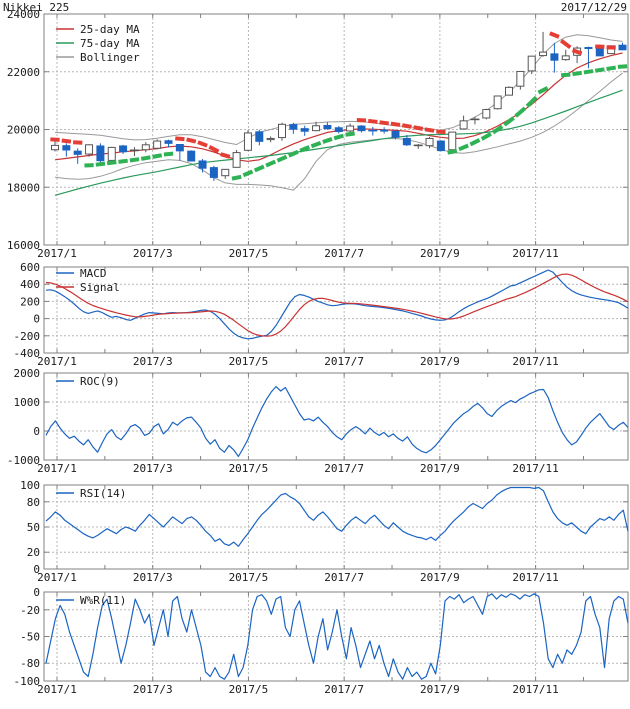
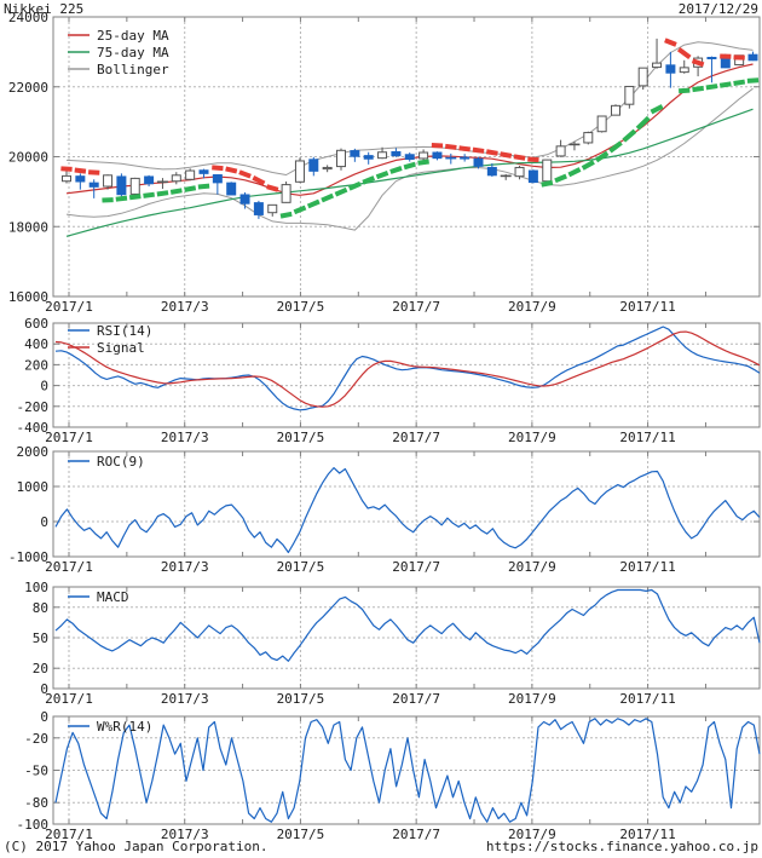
  Nikkei 225
  2017/12/29
  24000
  22000
  20000
  18000
  16000
  2017/1
  2017/3
  2017/5
  2017/7
  2017/9
  2017/11
  25-day MA
  75-day MA
  Bollinger
  600
  400
  200
  0
  -200
  -400
  2017/1
  2017/3
  2017/5
  2017/7
  2017/9
  2017/11
- MACD
+ RSI(14)
  Signal
  2000
  1000
  0
  -1000
  2017/1
  2017/3
  2017/5
  2017/7
  2017/9
  2017/11
  ROC(9)
  100
  80
  50
  20
  0
  2017/1
  2017/3
  2017/5
  2017/7
  2017/9
  2017/11
- RSI(14)
+ MACD
  0
  -20
  -50
  -80
  -100
  2017/1
  2017/3
  2017/5
  2017/7
  2017/9
  2017/11
- W%R(11)
+ W%R(14)
+ (C) 2017 Yahoo Japan Corporation.
+ https://stocks.finance.yahoo.co.jp
